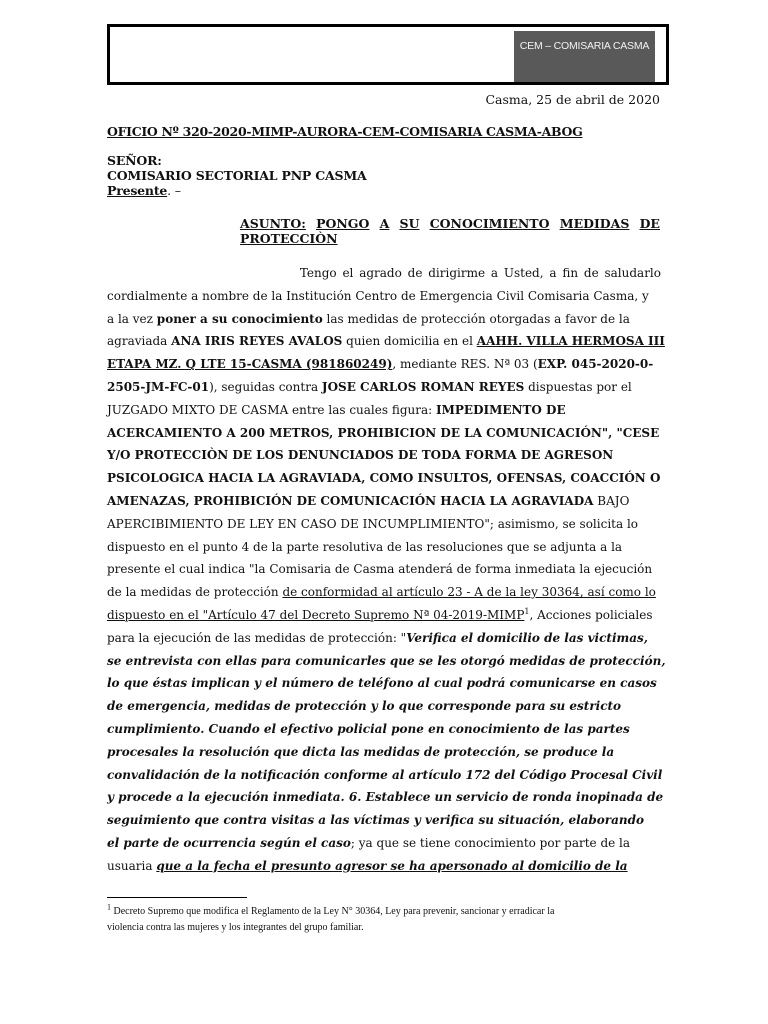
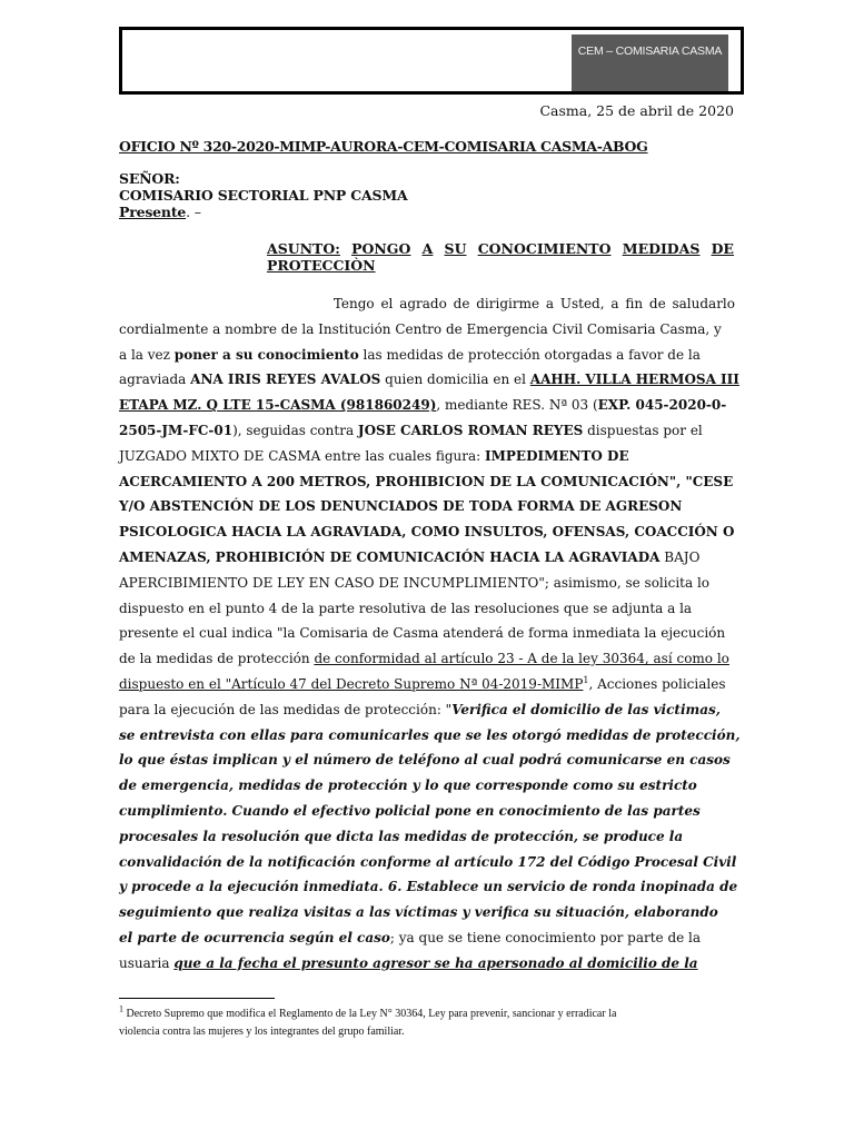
  CEM – COMISARIA CASMA
  Casma, 25 de abril de 2020
  OFICIO Nº 320-2020-MIMP-AURORA-CEM-COMISARIA CASMA-ABOG
  SEÑOR:
  COMISARIO SECTORIAL PNP CASMA
  Presente. –
  ASUNTO:
  PONGO
  A
  SU
  CONOCIMIENTO
  MEDIDAS
  DE
  PROTECCIÒN
  Tengo el agrado de dirigirme a Usted, a fin de saludarlo
  cordialmente a nombre de la Institución Centro de Emergencia Civil Comisaria Casma, y
  a la vez poner a su conocimiento las medidas de protección otorgadas a favor de la
  agraviada ANA IRIS REYES AVALOS quien domicilia en el AAHH. VILLA HERMOSA III
  ETAPA MZ. Q LTE 15-CASMA (981860249), mediante RES. Nª 03 (EXP. 045-2020-0-
  2505-JM-FC-01), seguidas contra JOSE CARLOS ROMAN REYES dispuestas por el
  JUZGADO MIXTO DE CASMA entre las cuales figura: IMPEDIMENTO DE
  ACERCAMIENTO A 200 METROS, PROHIBICION DE LA COMUNICACIÓN", "CESE
- Y/O PROTECCIÒN DE LOS DENUNCIADOS DE TODA FORMA DE AGRESON
+ Y/O ABSTENCIÓN DE LOS DENUNCIADOS DE TODA FORMA DE AGRESON
  PSICOLOGICA HACIA LA AGRAVIADA, COMO INSULTOS, OFENSAS, COACCIÓN O
  AMENAZAS, PROHIBICIÓN DE COMUNICACIÓN HACIA LA AGRAVIADA BAJO
  APERCIBIMIENTO DE LEY EN CASO DE INCUMPLIMIENTO"; asimismo, se solicita lo
  dispuesto en el punto 4 de la parte resolutiva de las resoluciones que se adjunta a la
  presente el cual indica "la Comisaria de Casma atenderá de forma inmediata la ejecución
  de la medidas de protección de conformidad al artículo 23 - A de la ley 30364, así como lo
  dispuesto en el "Artículo 47 del Decreto Supremo Nª 04-2019-MIMP1, Acciones policiales
  para la ejecución de las medidas de protección: "Verifica el domicilio de las victimas,
  se entrevista con ellas para comunicarles que se les otorgó medidas de protección,
  lo que éstas implican y el número de teléfono al cual podrá comunicarse en casos
- de emergencia, medidas de protección y lo que corresponde para su estricto
+ de emergencia, medidas de protección y lo que corresponde como su estricto
  cumplimiento. Cuando el efectivo policial pone en conocimiento de las partes
  procesales la resolución que dicta las medidas de protección, se produce la
  convalidación de la notificación conforme al artículo 172 del Código Procesal Civil
  y procede a la ejecución inmediata. 6. Establece un servicio de ronda inopinada de
- seguimiento que contra visitas a las víctimas y verifica su situación, elaborando
+ seguimiento que realiza visitas a las víctimas y verifica su situación, elaborando
  el parte de ocurrencia según el caso; ya que se tiene conocimiento por parte de la
  usuaria que a la fecha el presunto agresor se ha apersonado al domicilio de la
  1 Decreto Supremo que modifica el Reglamento de la Ley N° 30364, Ley para prevenir, sancionar y erradicar la
  violencia contra las mujeres y los integrantes del grupo familiar.
